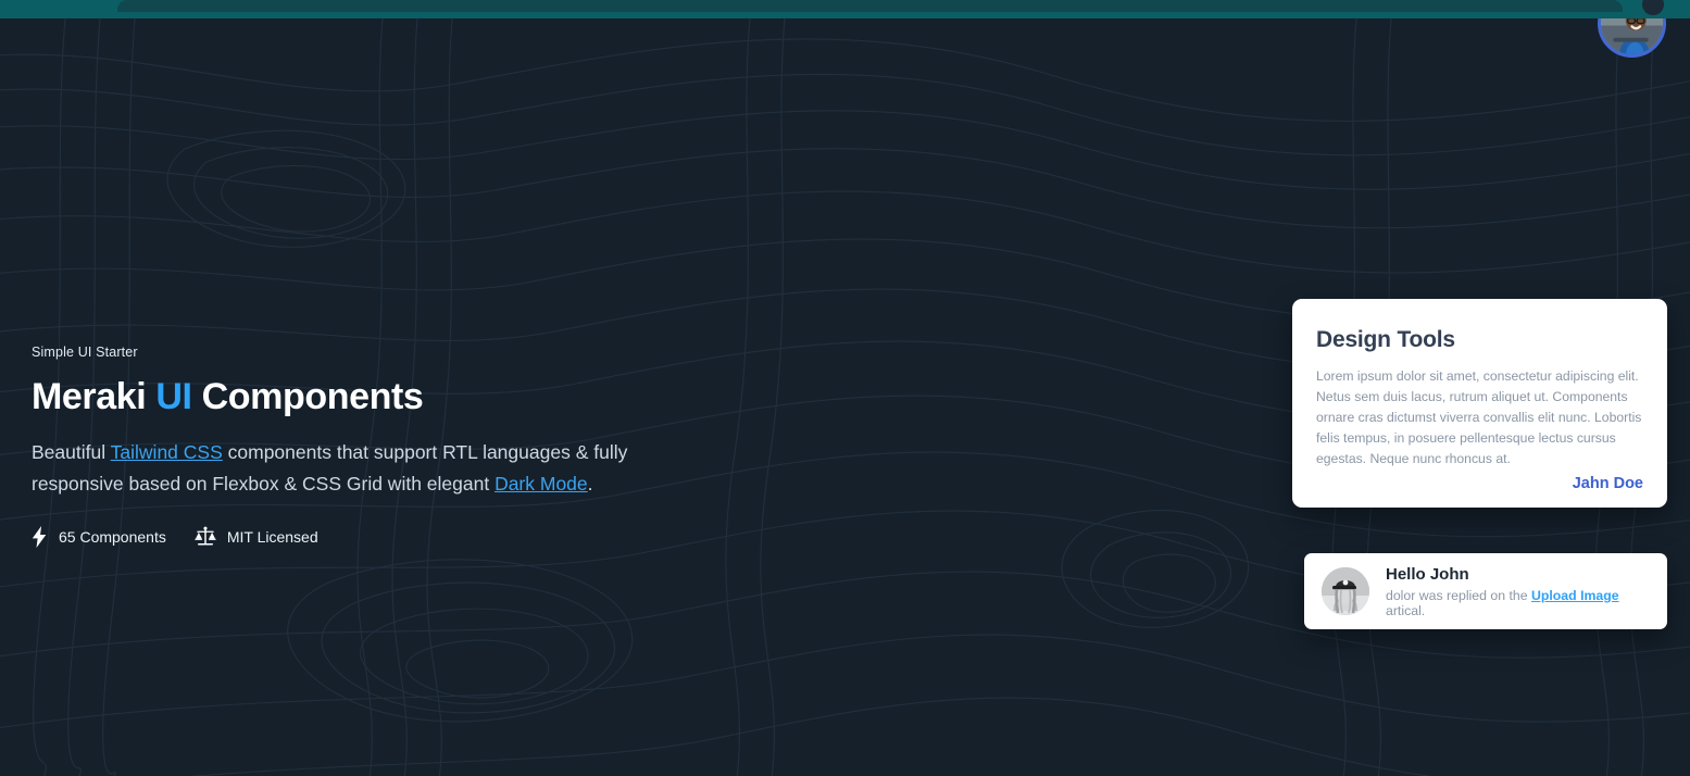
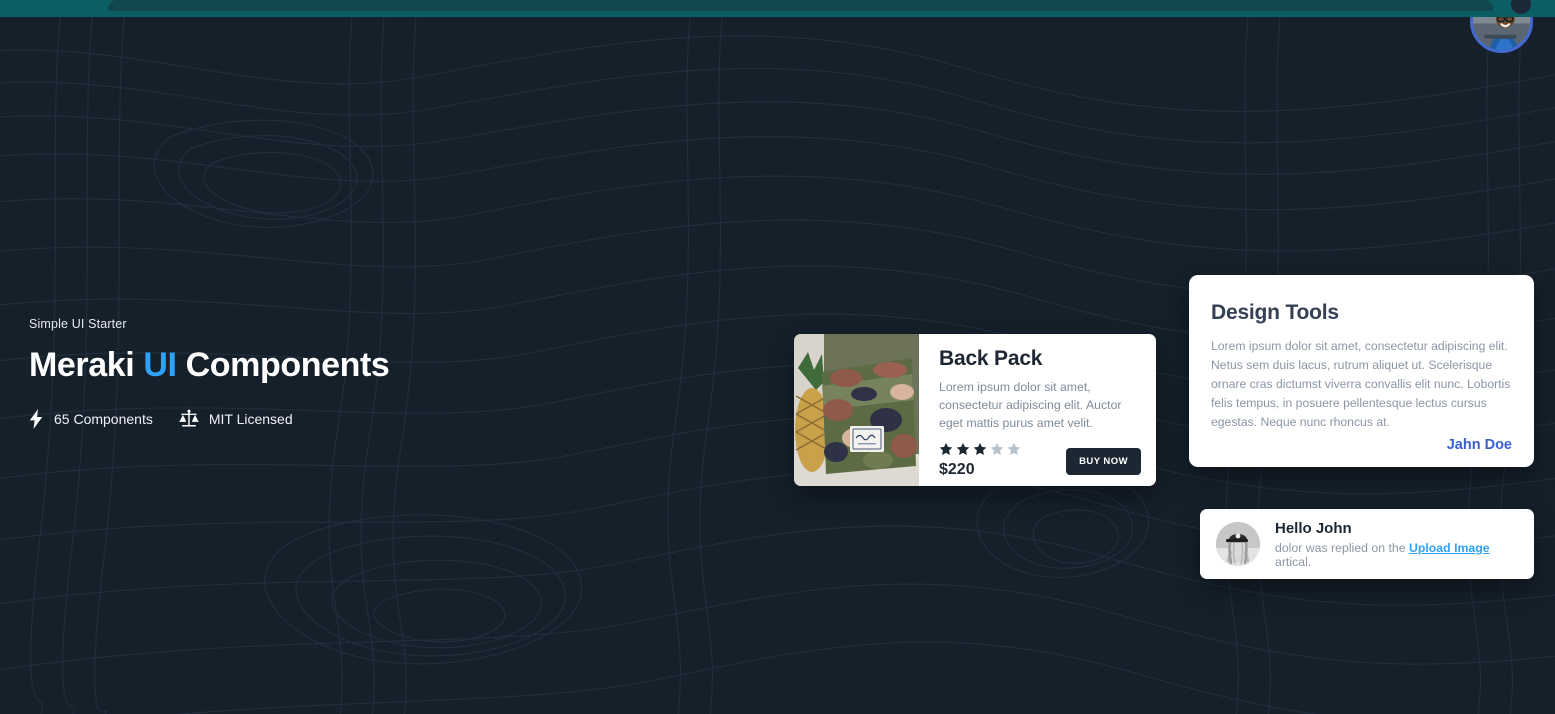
  Simple UI Starter
  Meraki UI Components
- Beautiful Tailwind CSS components that support RTL languages & fully responsive based on Flexbox & CSS Grid with elegant Dark Mode.
  65 Components
  MIT Licensed
+ Back Pack
+ Lorem ipsum dolor sit amet, consectetur adipiscing elit. Auctor eget mattis purus amet velit.
+ $220
+ BUY NOW
  Design Tools
- Lorem ipsum dolor sit amet, consectetur adipiscing elit. Netus sem duis lacus, rutrum aliquet ut. Components ornare cras dictumst viverra convallis elit nunc. Lobortis felis tempus, in posuere pellentesque lectus cursus egestas. Neque nunc rhoncus at.
+ Lorem ipsum dolor sit amet, consectetur adipiscing elit. Netus sem duis lacus, rutrum aliquet ut. Scelerisque ornare cras dictumst viverra convallis elit nunc. Lobortis felis tempus, in posuere pellentesque lectus cursus egestas. Neque nunc rhoncus at.
  Jahn Doe
  Hello John
  dolor was replied on the Upload Image artical.
